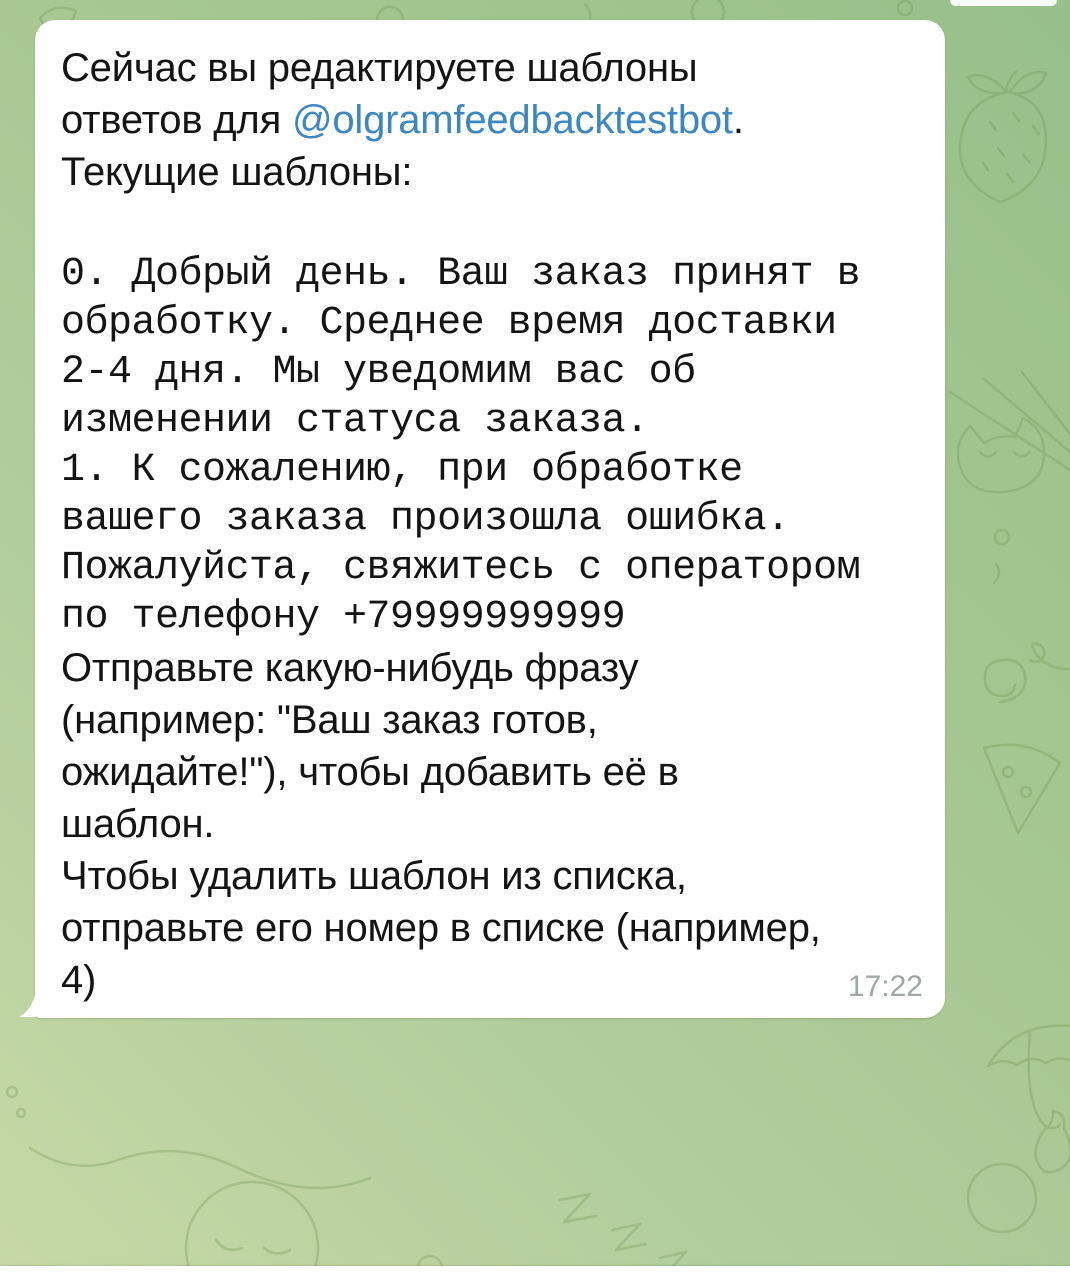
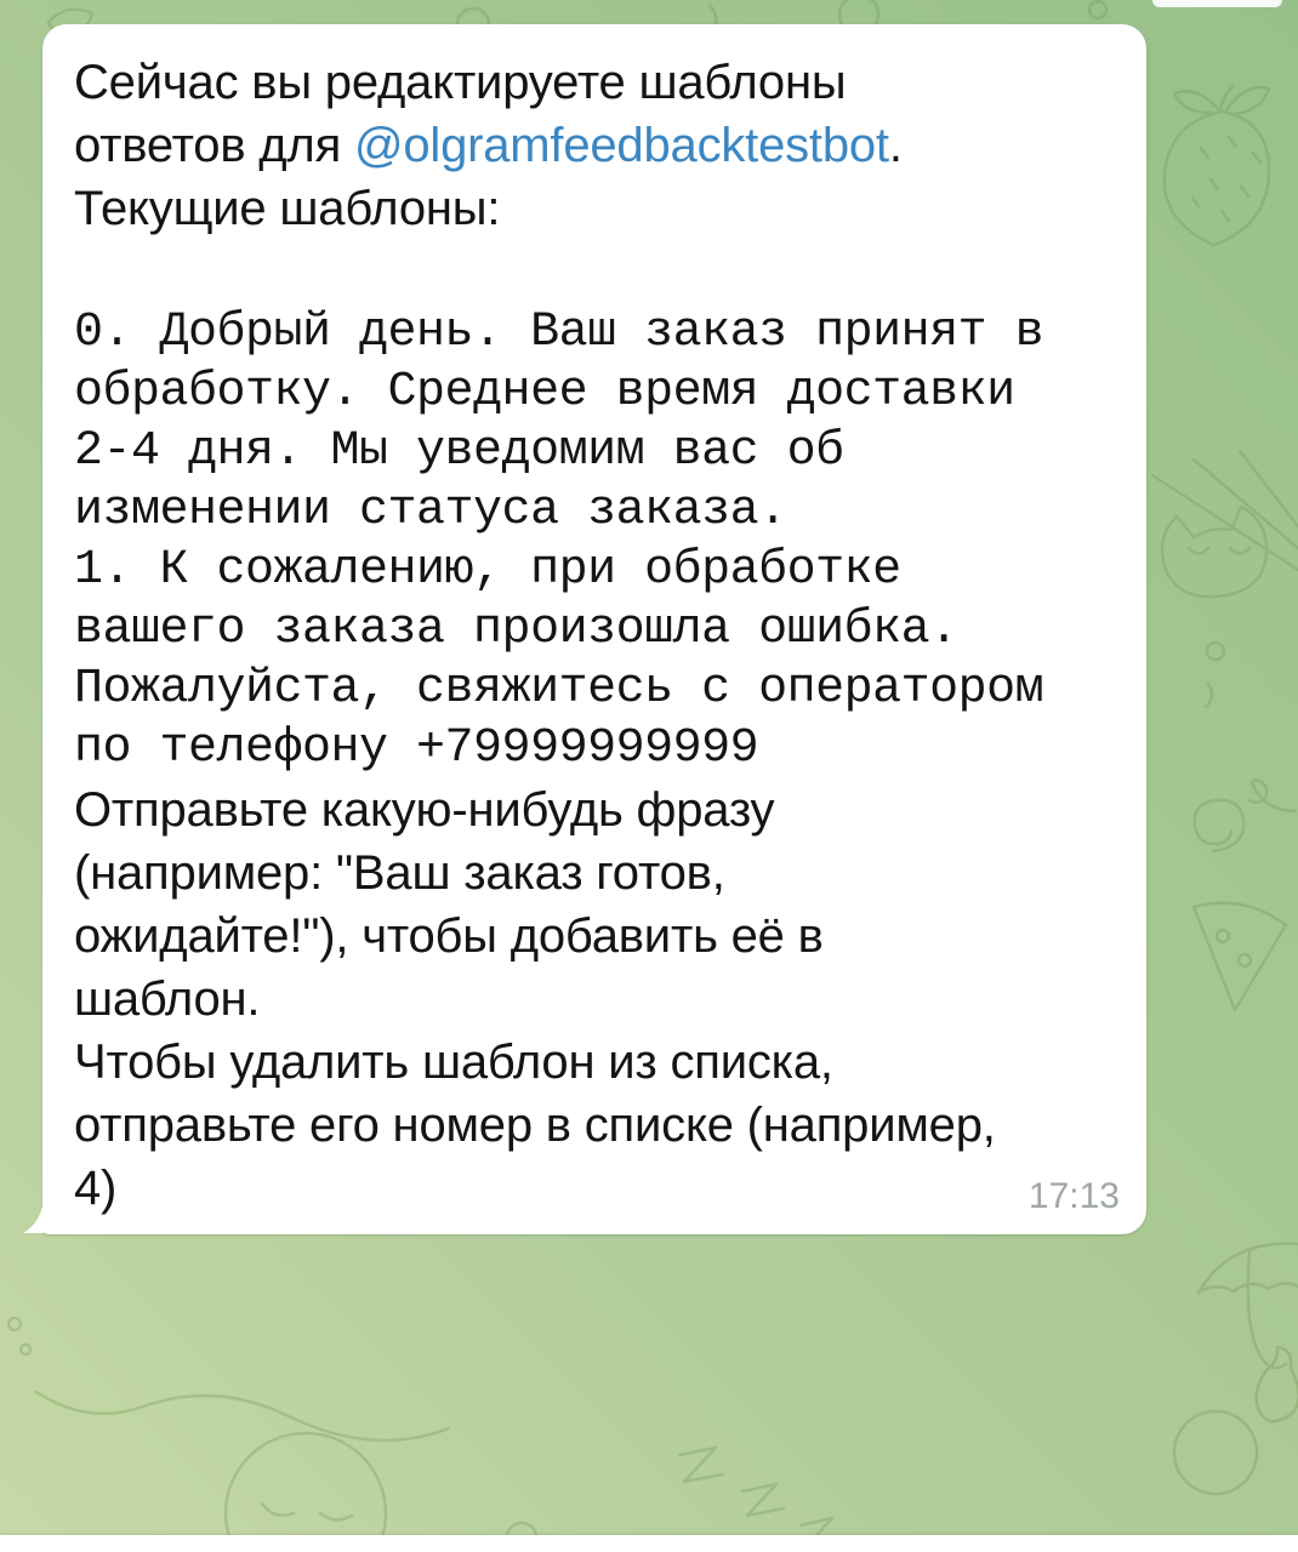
  Сейчас вы редактируете шаблоны
  ответов для @olgramfeedbacktestbot.
  Текущие шаблоны:
  0. Добрый день. Ваш заказ принят в
  обработку. Среднее время доставки
  2-4 дня. Мы уведомим вас об
  изменении статуса заказа.
  1. К сожалению, при обработке
  вашего заказа произошла ошибка.
  Пожалуйста, свяжитесь с оператором
  по телефону +79999999999
  Отправьте какую-нибудь фразу
  (например: "Ваш заказ готов,
  ожидайте!"), чтобы добавить её в
  шаблон.
  Чтобы удалить шаблон из списка,
  отправьте его номер в списке (например,
  4)
- 17:22
+ 17:13
